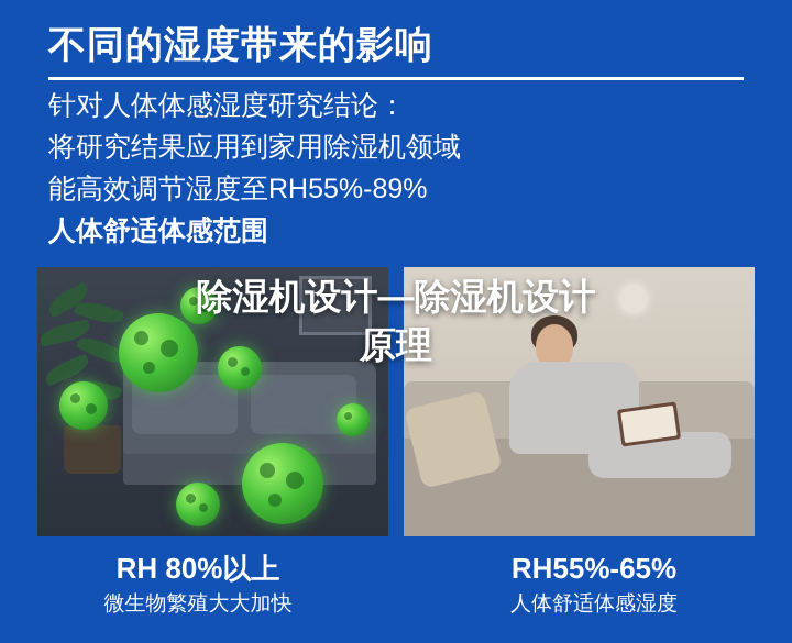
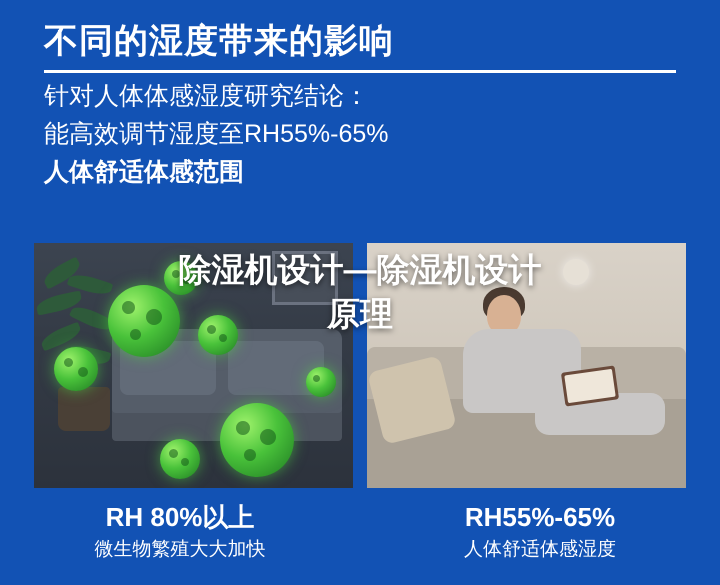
  不同的湿度带来的影响
  针对人体体感湿度研究结论：
- 将研究结果应用到家用除湿机领域
- 能高效调节湿度至RH55%-89%
+ 能高效调节湿度至RH55%-65%
  人体舒适体感范围
  除湿机设计—除湿机设计
  原理
  RH 80%以上
  微生物繁殖大大加快
  RH55%-65%
  人体舒适体感湿度
